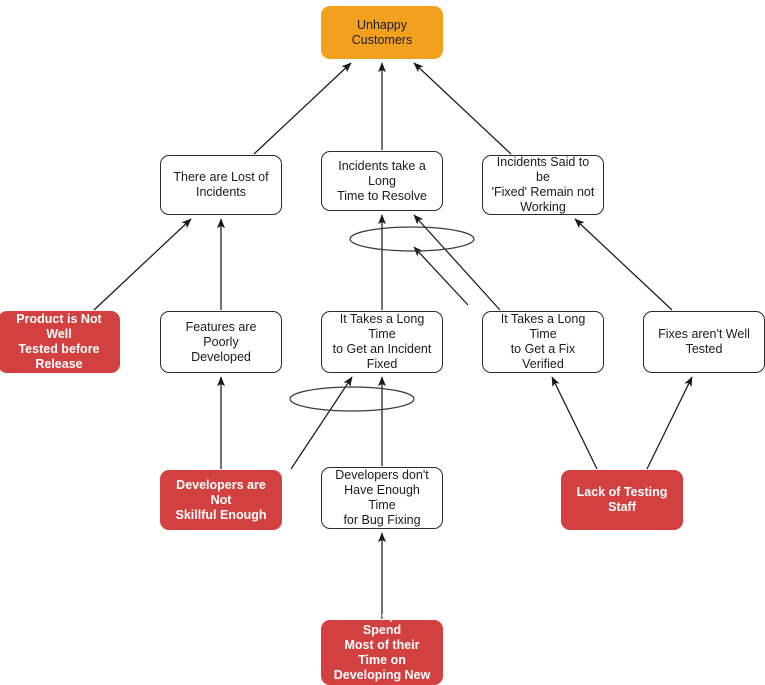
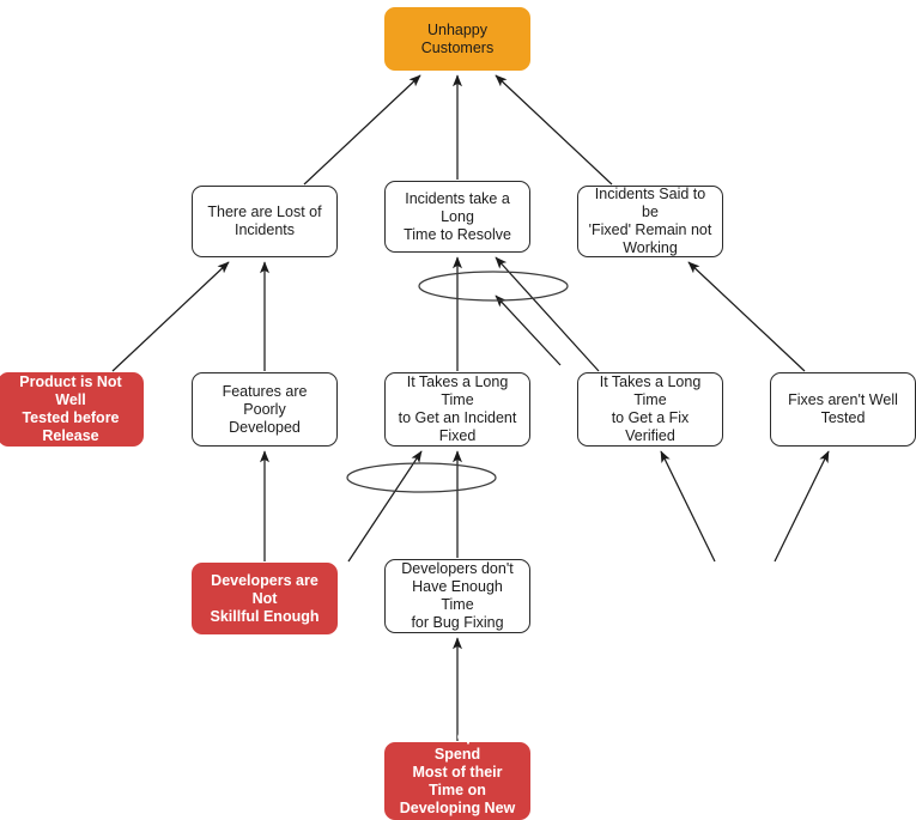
  Unhappy Customers
  There are Lost of
  Incidents
  Incidents take a Long
  Time to Resolve
  Incidents Said to be
  'Fixed' Remain not
  Working
  Product is Not Well
  Tested before
  Release
  Features are Poorly
  Developed
  It Takes a Long Time
  to Get an Incident
  Fixed
  It Takes a Long Time
  to Get a Fix Verified
  Fixes aren't Well
  Tested
  Developers are Not
  Skillful Enough
  Developers don't
  Have Enough Time
  for Bug Fixing
- Lack of Testing Staff
  Developers Spend
  Most of their Time on
  Developing New
